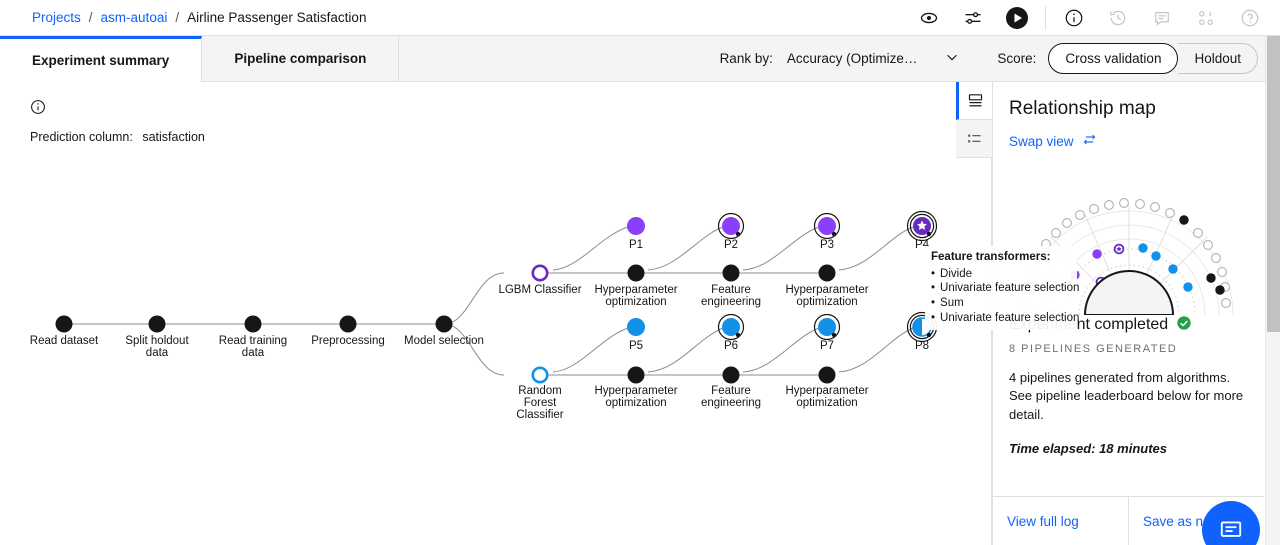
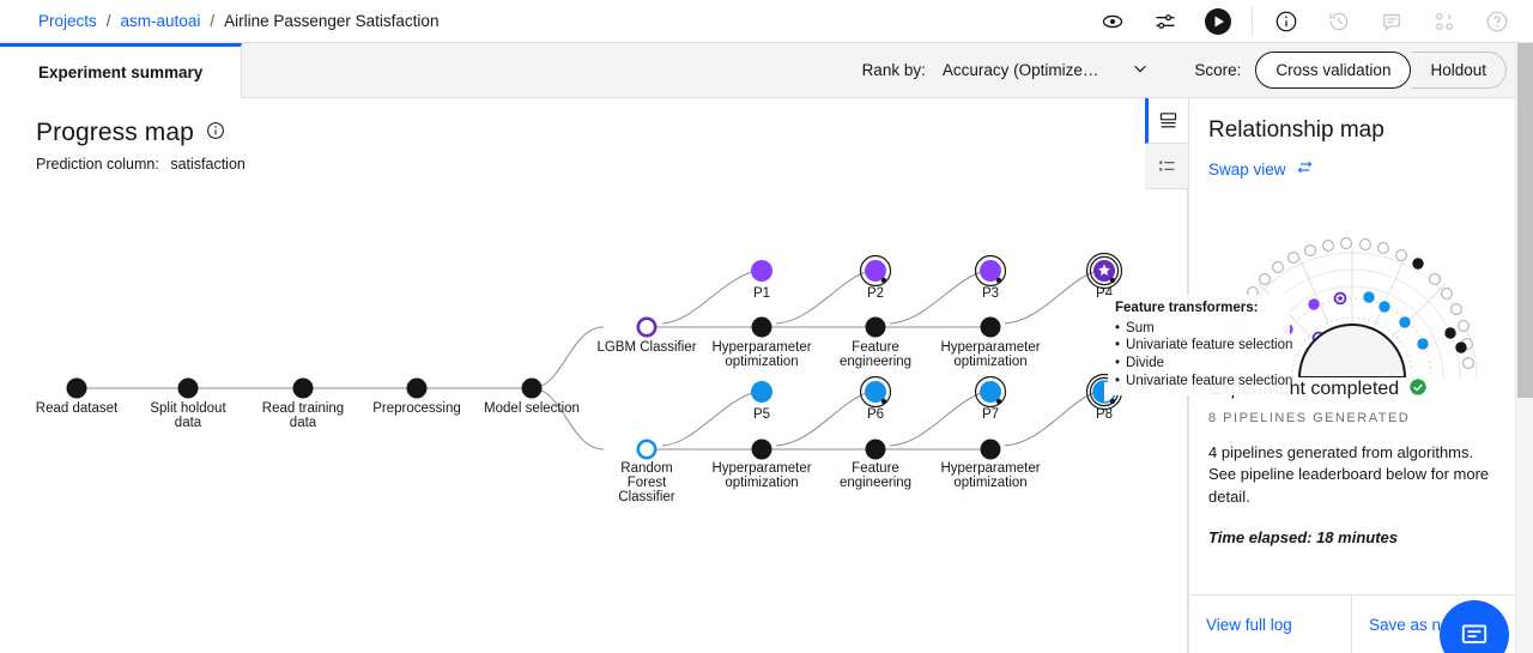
  Projects
  /
  asm-autoai
  /
  Airline Passenger Satisfaction
  Experiment summary
- Pipeline comparison
  Rank by:
  Accuracy (Optimize…
  Score:
  Cross validation
  Holdout
+ Progress map
  Prediction column: satisfaction
  Read dataset
  Split holdout
  data
  Read training
  data
  Preprocessing
  Model selection
  LGBM Classifier
  Hyperparameter
  optimization
  Feature
  engineering
  Hyperparameter
  optimization
  P1
  P2
  P3
  P4
  Random
  Forest
  Classifier
  Hyperparameter
  optimization
  Feature
  engineering
  Hyperparameter
  optimization
  P5
  P6
  P7
  P8
  Relationship map
  Swap view
  8 PIPELINES GENERATED
  4 pipelines generated from algorithms. See pipeline leaderboard below for more detail.
  Time elapsed: 18 minutes
  View full log
  Feature transformers:
- Divide
+ Sum
  Univariate feature selection
- Sum
+ Divide
  Univariate feature selection
